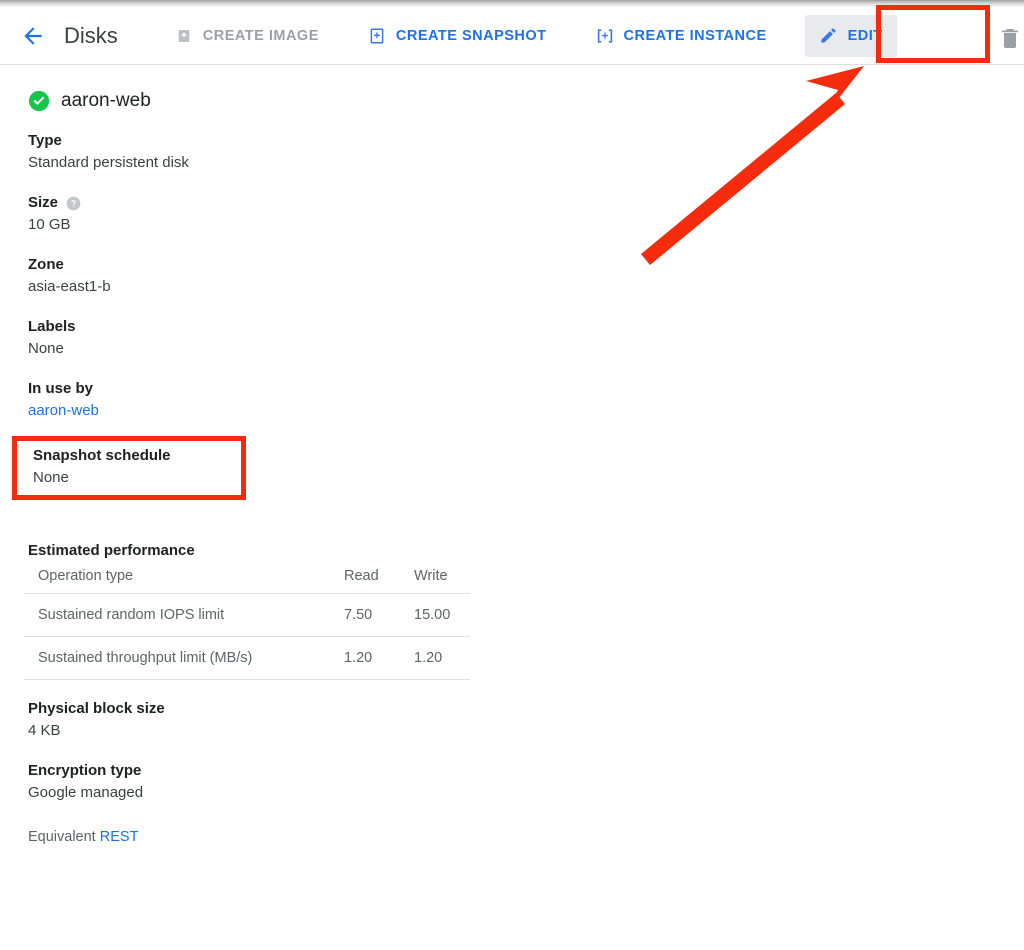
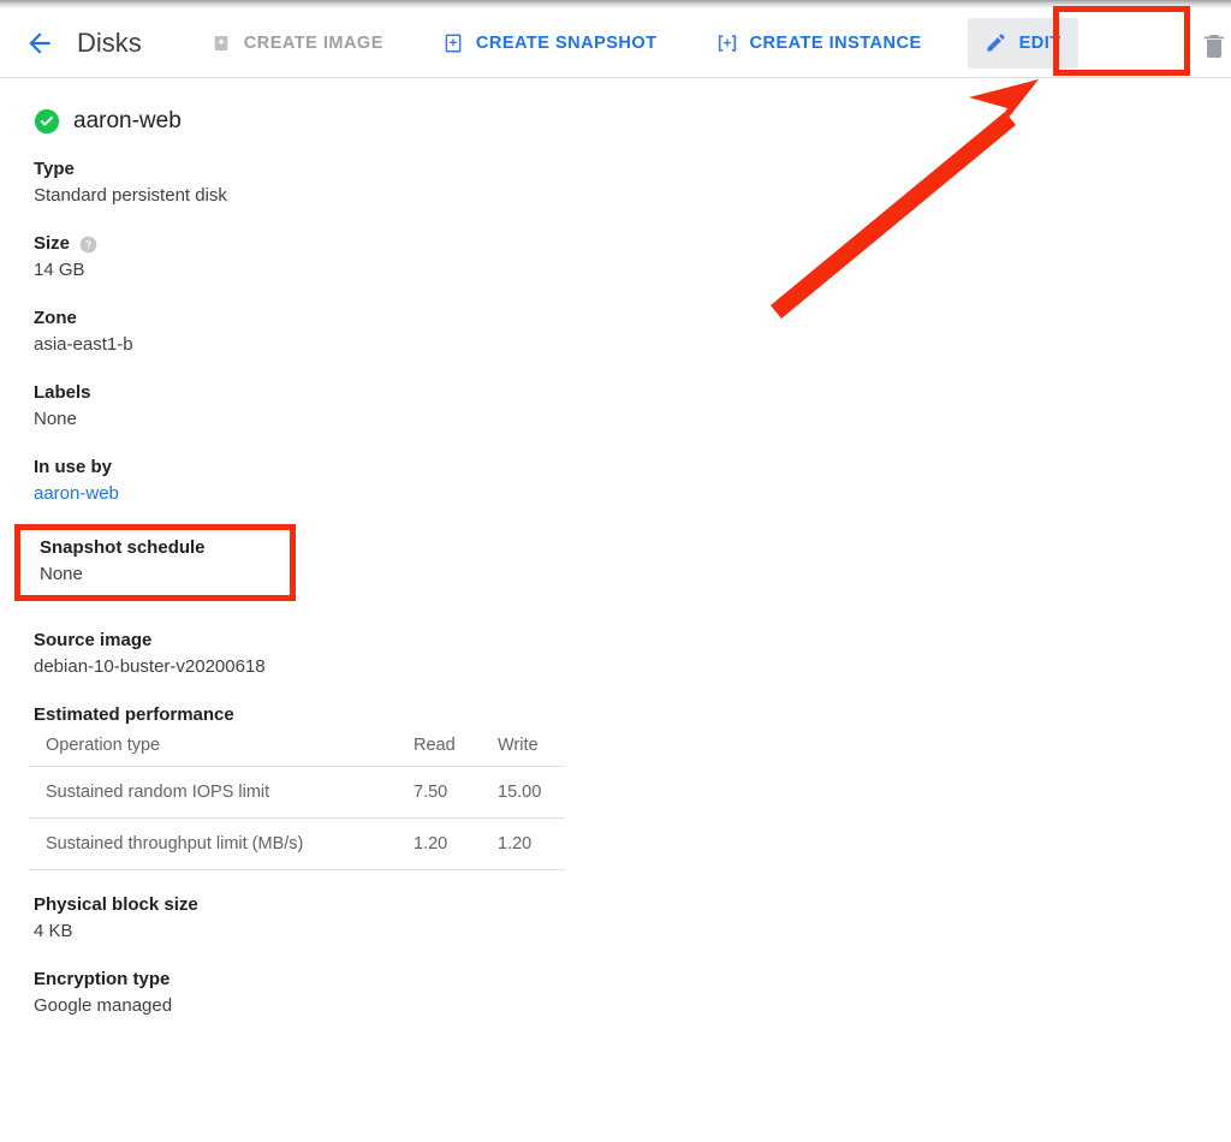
  Disks
  CREATE IMAGE
  CREATE SNAPSHOT
  CREATE INSTANCE
  EDIT
  aaron-web
  Type
  Standard persistent disk
  Size
- 10 GB
+ 14 GB
  Zone
  asia-east1-b
  Labels
  None
  In use by
  aaron-web
  Snapshot schedule
  None
+ Source image
+ debian-10-buster-v20200618
  Estimated performance
  Operation type	Read	Write
  Sustained random IOPS limit	7.50	15.00
  Sustained throughput limit (MB/s)	1.20	1.20
  Physical block size
  4 KB
  Encryption type
  Google managed
- Equivalent REST
